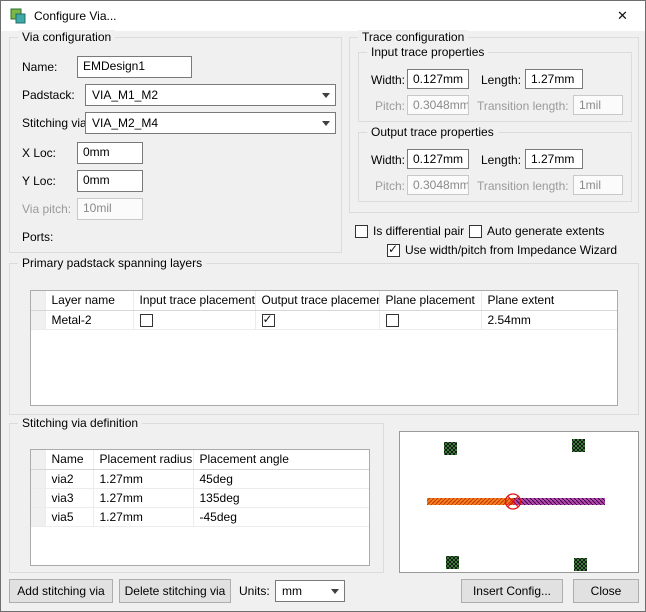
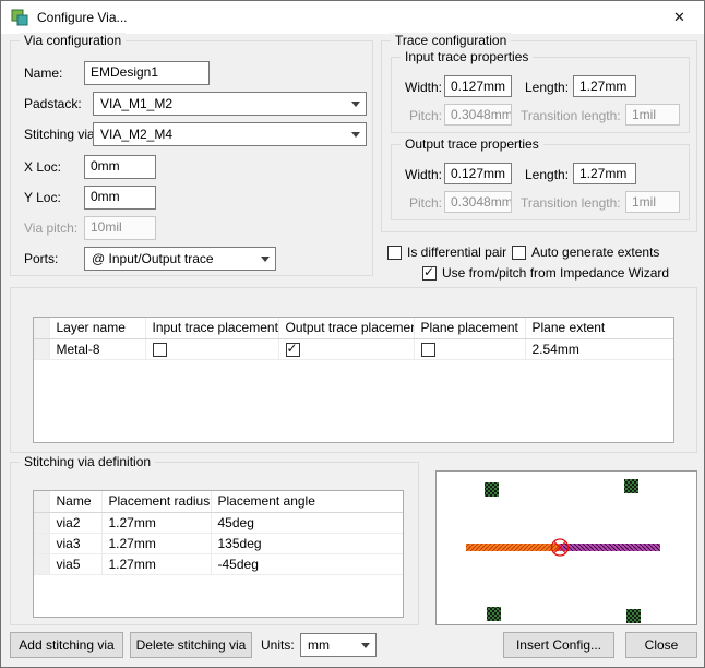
  Configure Via...
  ✕
  Via configuration
  Name:
  EMDesign1
  Padstack:
  VIA_M1_M2
  Stitching via
  VIA_M2_M4
  X Loc:
  0mm
  Y Loc:
  0mm
  Via pitch:
  10mil
  Ports:
+ @ Input/Output trace
  Trace configuration
  Input trace properties
  Width:
  0.127mm
  Length:
  1.27mm
  Pitch:
  0.3048mm
  Transition length:
  1mil
  Output trace properties
  Width:
  0.127mm
  Length:
  1.27mm
  Pitch:
  0.3048mm
  Transition length:
  1mil
  Is differential pair
  Auto generate extents
- Use width/pitch from Impedance Wizard
+ Use from/pitch from Impedance Wizard
- Primary padstack spanning layers
  	Layer name	Input trace placement	Output trace placeme	Plane placement	Plane extent
- 	Metal-2				2.54mm
+ 	Metal-8				2.54mm
  Stitching via definition
  	Name	Placement radius	Placement angle
  	via2	1.27mm	45deg
  	via3	1.27mm	135deg
  	via5	1.27mm	-45deg
  Add stitching via
  Delete stitching via
  Units:
  mm
  Insert Config...
  Close
